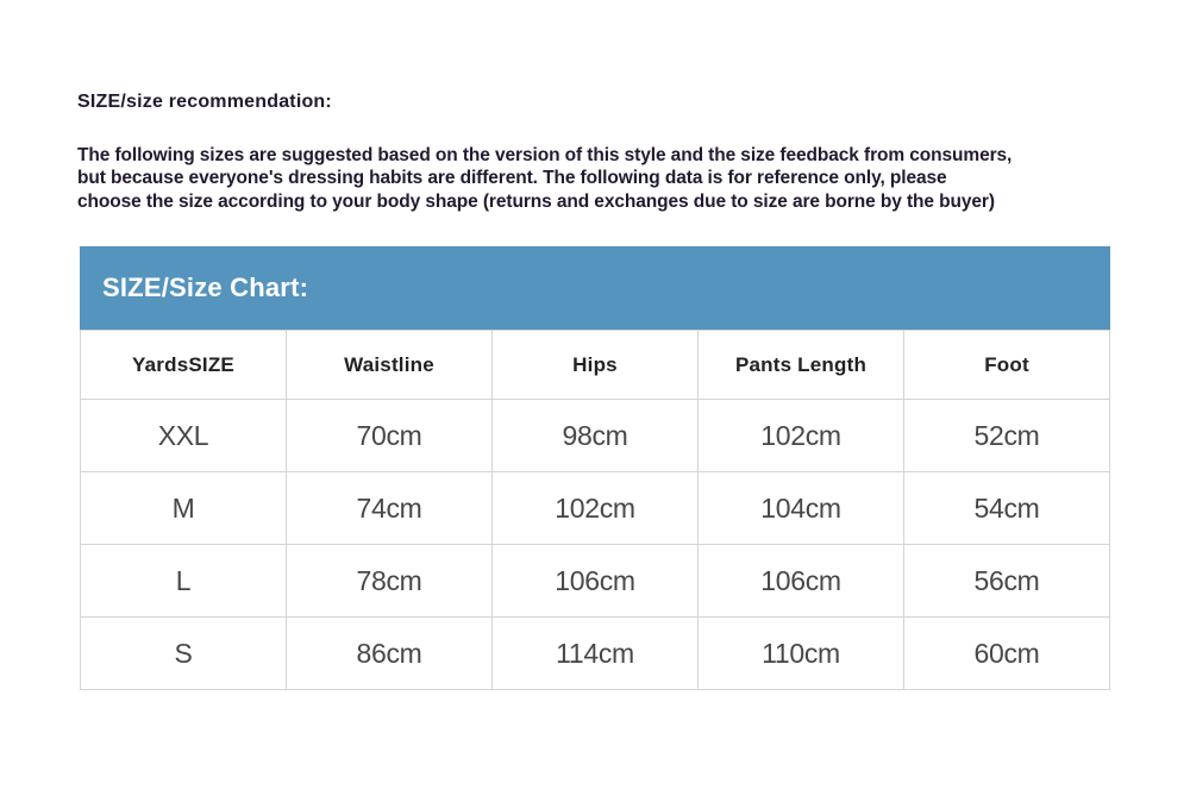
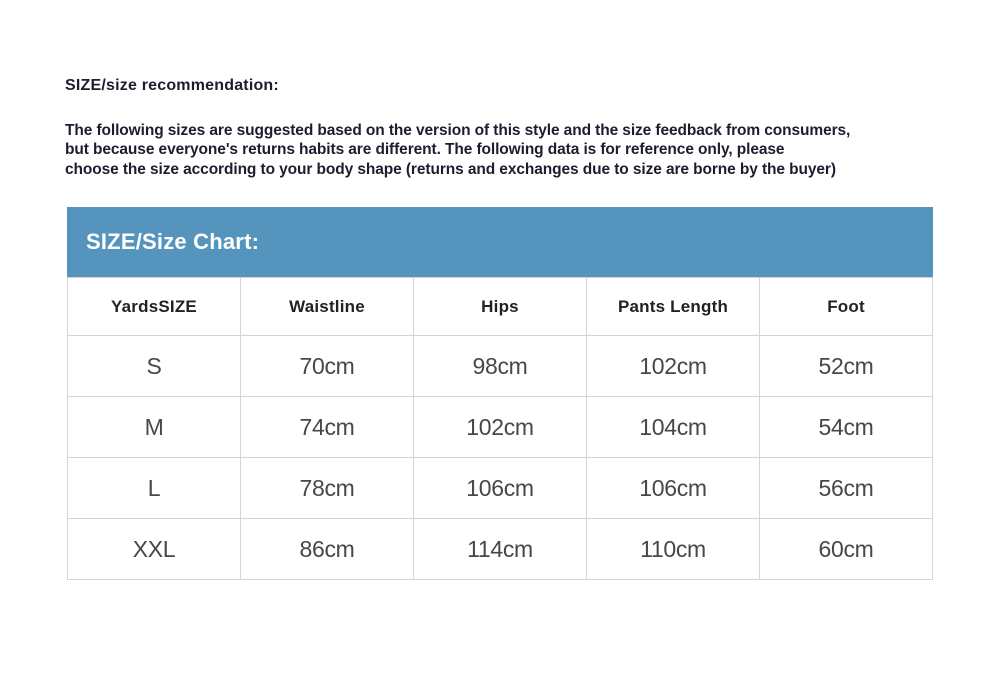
  SIZE/size recommendation:
  The following sizes are suggested based on the version of this style and the size feedback from consumers,
- but because everyone's dressing habits are different. The following data is for reference only, please
+ but because everyone's returns habits are different. The following data is for reference only, please
  choose the size according to your body shape (returns and exchanges due to size are borne by the buyer)
  SIZE/Size Chart:
  YardsSIZE	Waistline	Hips	Pants Length	Foot
- XXL	70cm	98cm	102cm	52cm
+ S	70cm	98cm	102cm	52cm
  M	74cm	102cm	104cm	54cm
  L	78cm	106cm	106cm	56cm
- S	86cm	114cm	110cm	60cm
+ XXL	86cm	114cm	110cm	60cm
